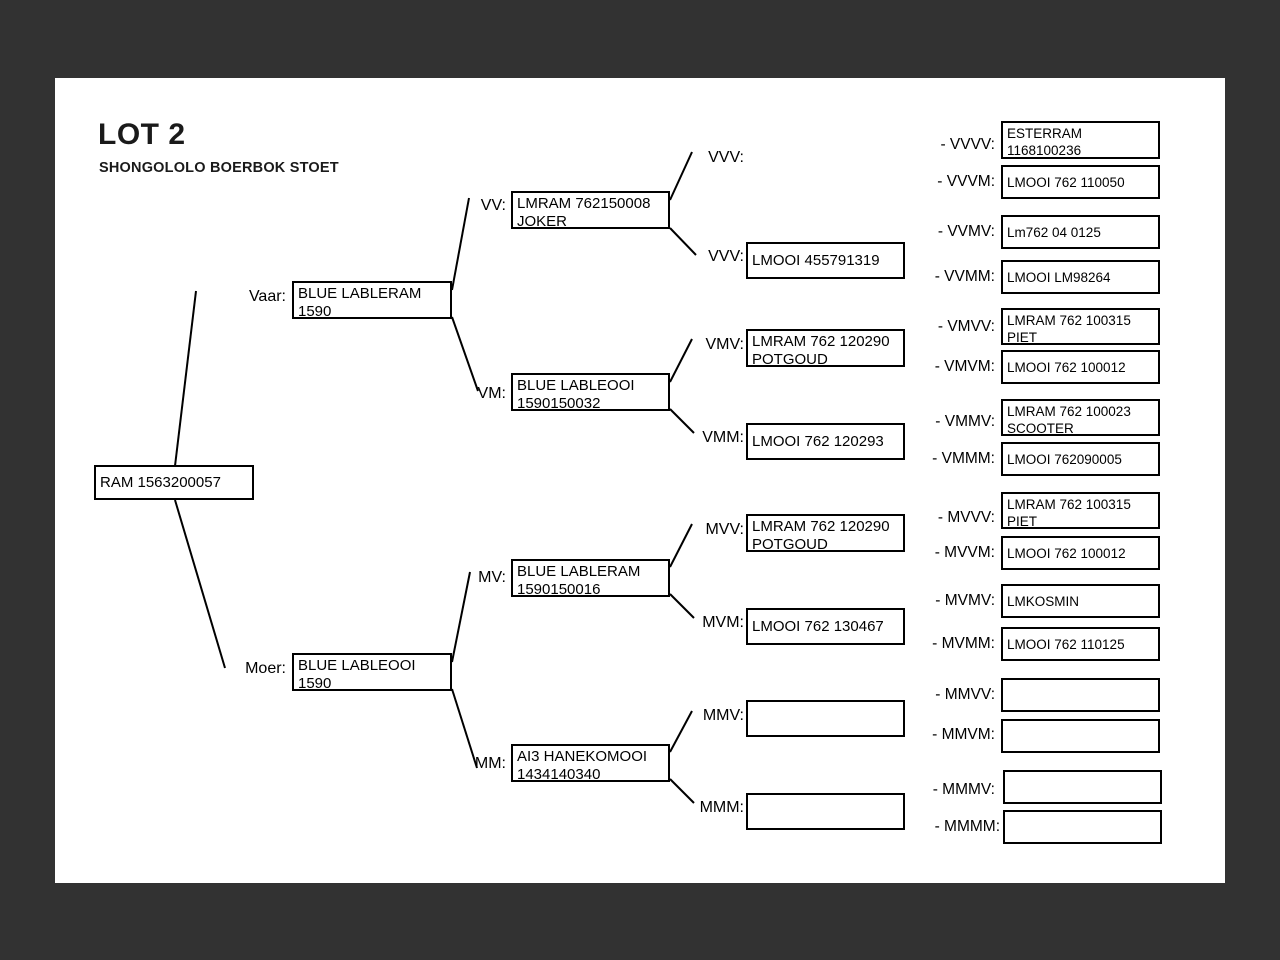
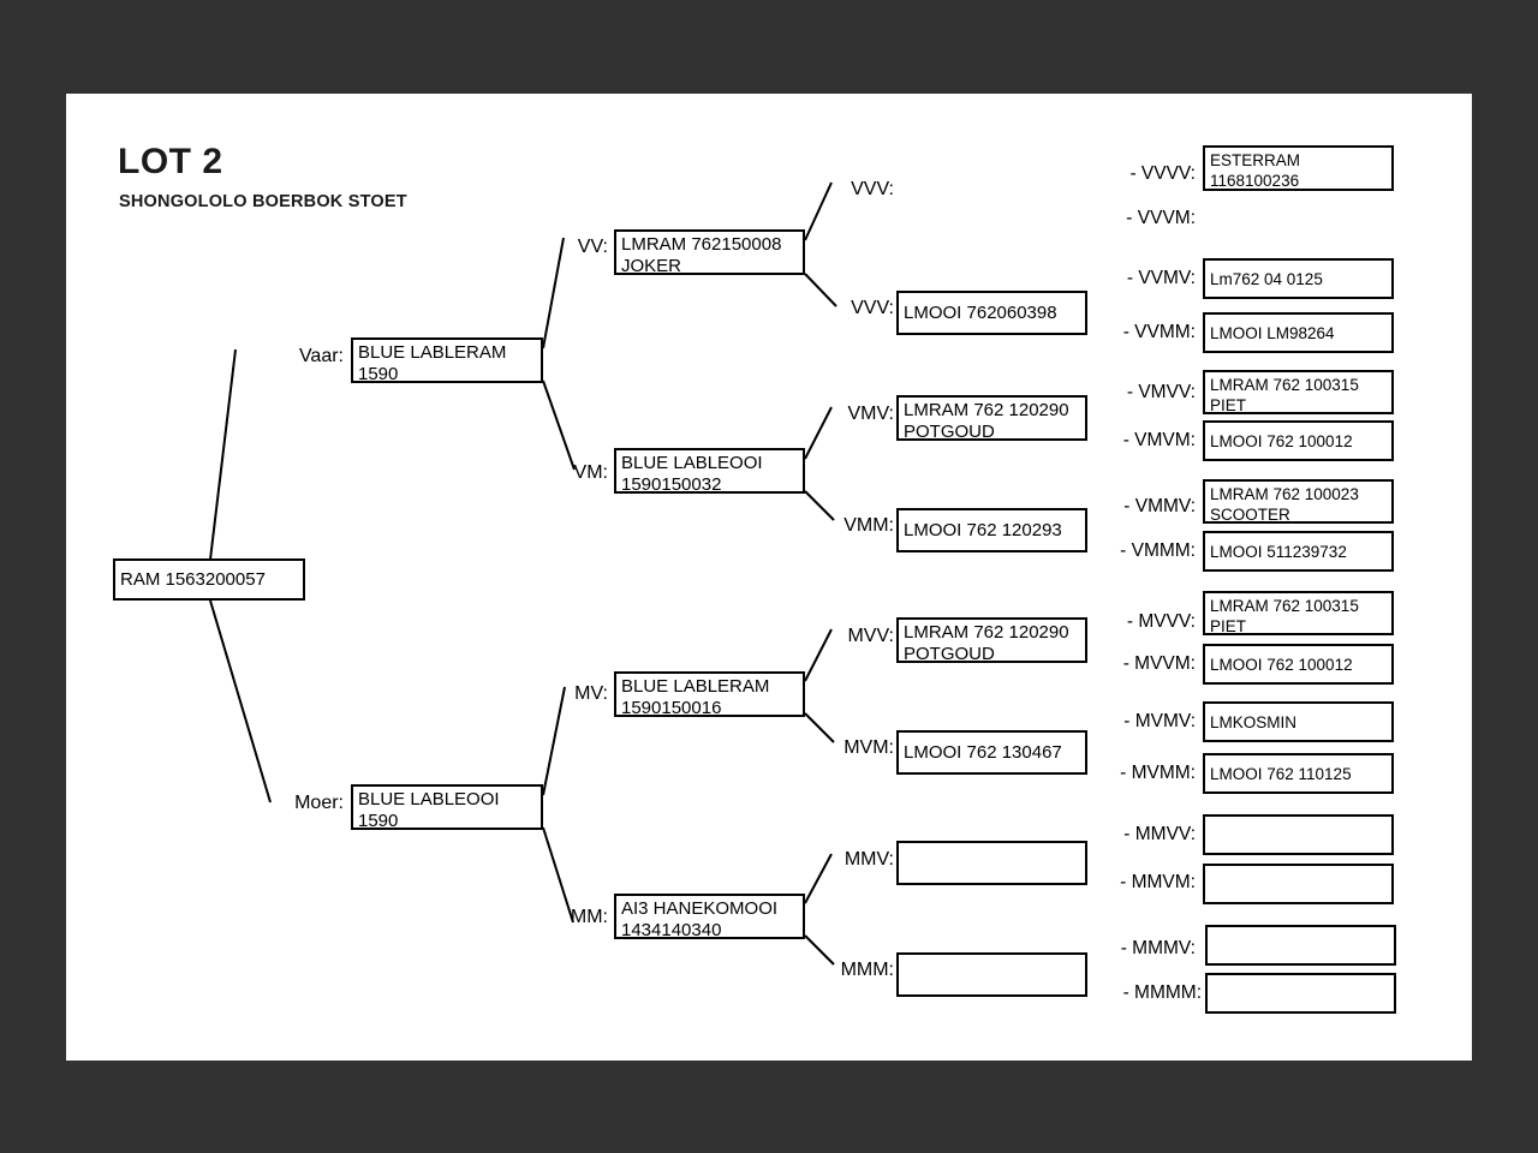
  LOT 2
  SHONGOLOLO BOERBOK STOET
  RAM 1563200057
  Vaar:
  BLUE LABLERAM 1590
  Moer:
  BLUE LABLEOOI 1590
  VV:
  LMRAM 762150008
  JOKER
  VM:
  BLUE LABLEOOI
  1590150032
  MV:
  BLUE LABLERAM
  1590150016
  MM:
  AI3 HANEKOMOOI
  1434140340
  VVV:
  VVV:
- LMOOI 455791319
+ LMOOI 762060398
  VMV:
  LMRAM 762 120290
  POTGOUD
  VMM:
  LMOOI 762 120293
  MVV:
  LMRAM 762 120290
  POTGOUD
  MVM:
  LMOOI 762 130467
  MMV:
  MMM:
  - VVVV:
  ESTERRAM 1168100236
  - VVVM:
- LMOOI 762 110050
  - VVMV:
  Lm762 04 0125
  - VVMM:
  LMOOI LM98264
  - VMVV:
  LMRAM 762 100315
  PIET
  - VMVM:
  LMOOI 762 100012
  - VMMV:
  LMRAM 762 100023
  SCOOTER
  - VMMM:
- LMOOI 762090005
+ LMOOI 511239732
  - MVVV:
  LMRAM 762 100315
  PIET
  - MVVM:
  LMOOI 762 100012
  - MVMV:
  LMKOSMIN
  - MVMM:
  LMOOI 762 110125
  - MMVV:
  - MMVM:
  - MMMV:
  - MMMM:
